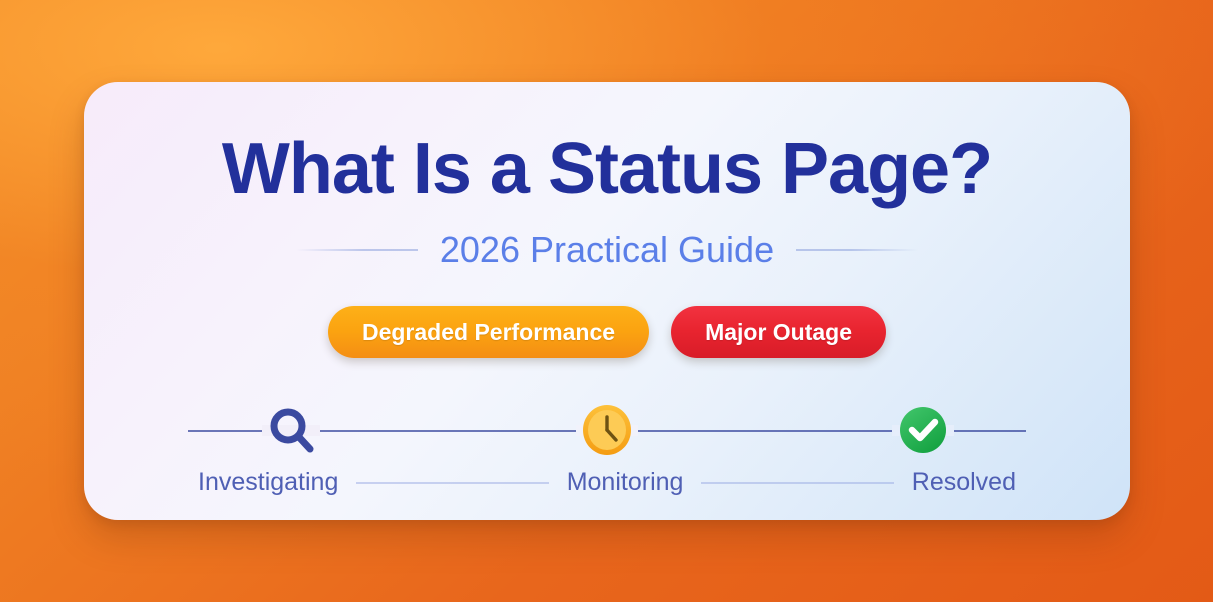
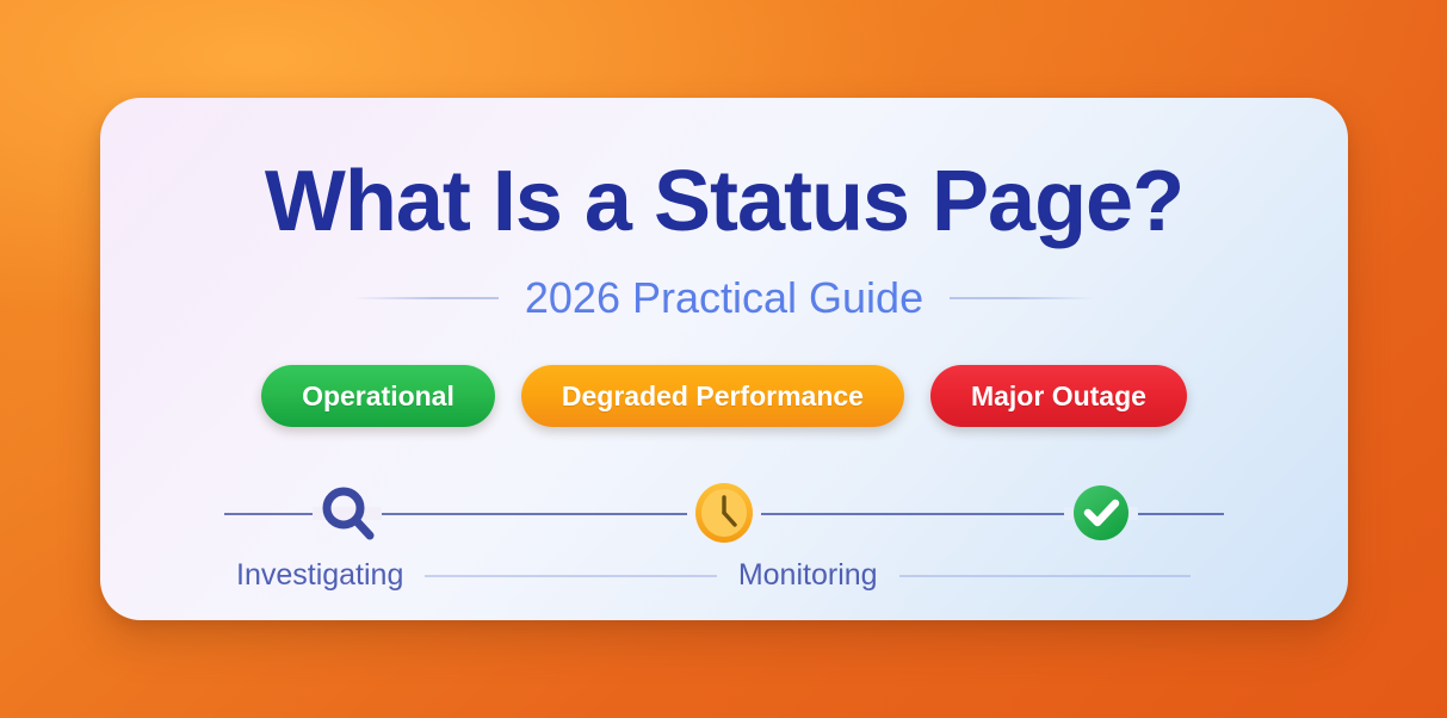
  What Is a Status Page?
  2026 Practical Guide
+ Operational
  Degraded Performance
  Major Outage
  Investigating
  Monitoring
- Resolved
